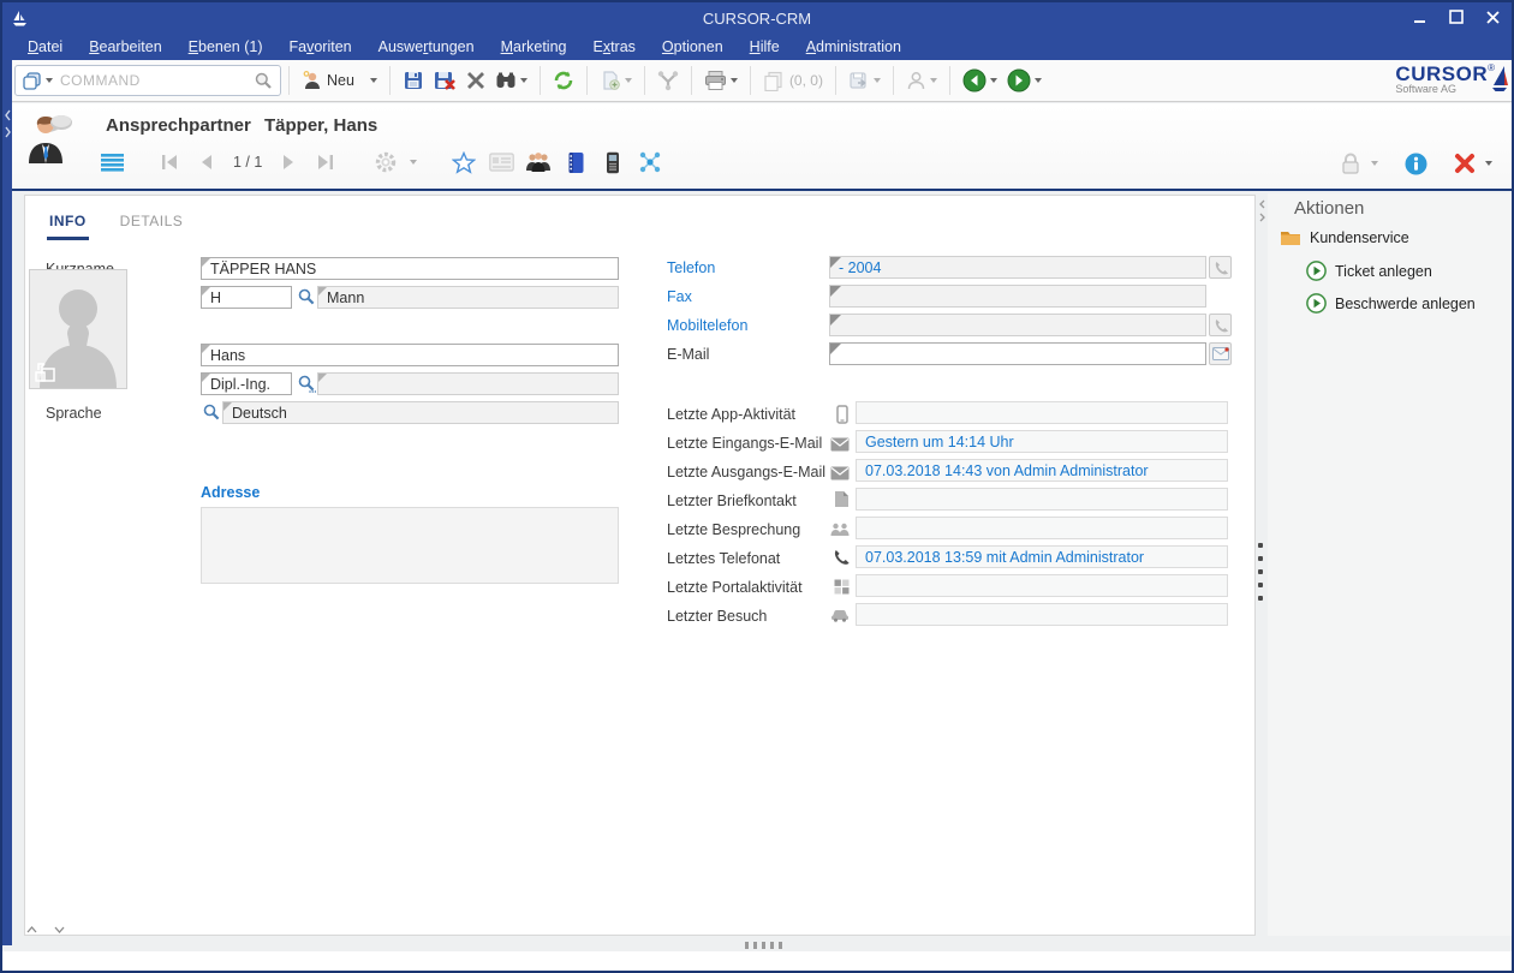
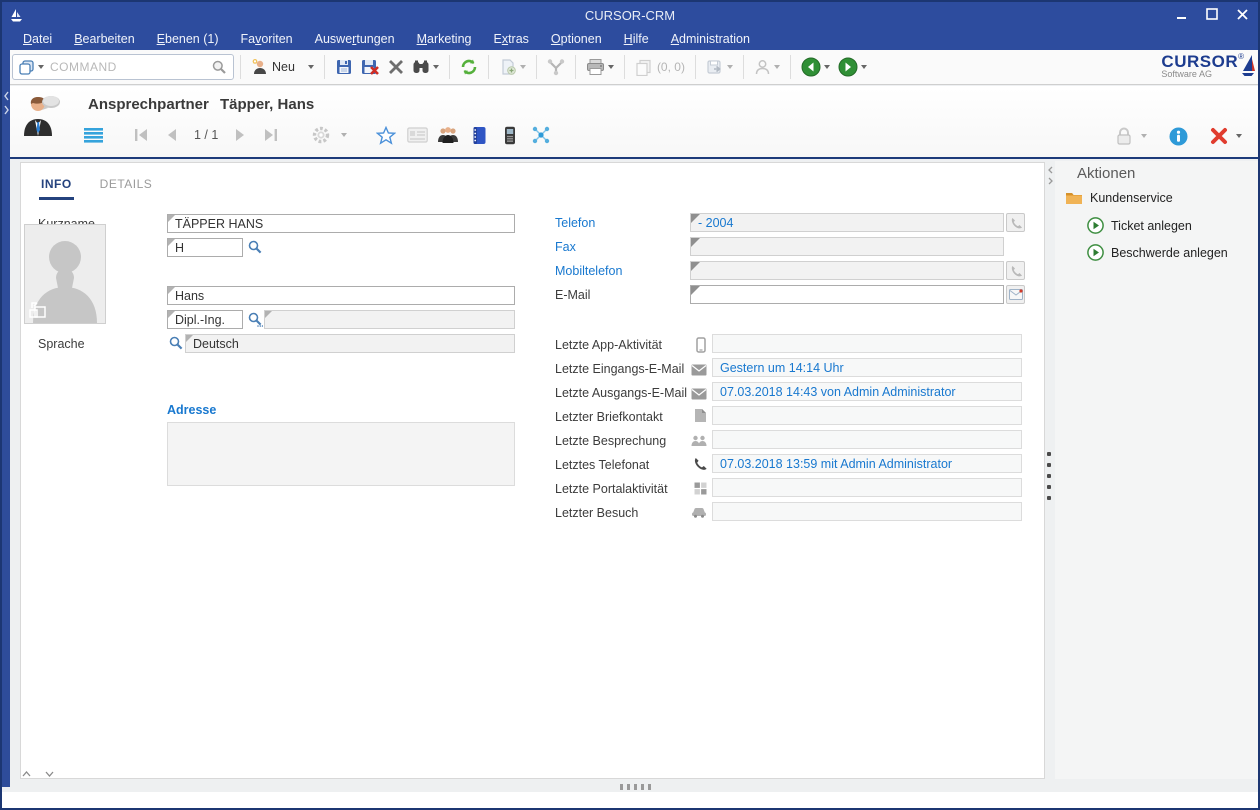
  CURSOR-CRM
  Datei
  Bearbeiten
  Ebenen (1)
  Favoriten
  Auswertungen
  Marketing
  Extras
  Optionen
  Hilfe
  Administration
  COMMAND
  Neu
  (0, 0)
  CURSOR®
  Software AG
  Ansprechpartner
  Täpper, Hans
  1 / 1
  INFO
  DETAILS
  TÄPPER HANS
  H
- Mann
  Hans
  Dipl.-Ing.
  Sprache
  Deutsch
  Adresse
  Telefon
  - 2004
  Fax
  Mobiltelefon
  E-Mail
  Letzte App-Aktivität
  Letzte Eingangs-E-Mail
  Gestern um 14:14 Uhr
  Letzte Ausgangs-E-Mail
  07.03.2018 14:43 von Admin Administrator
  Letzter Briefkontakt
  Letzte Besprechung
  Letztes Telefonat
  07.03.2018 13:59 mit Admin Administrator
  Letzte Portalaktivität
  Letzter Besuch
  Aktionen
  Kundenservice
  Ticket anlegen
  Beschwerde anlegen
